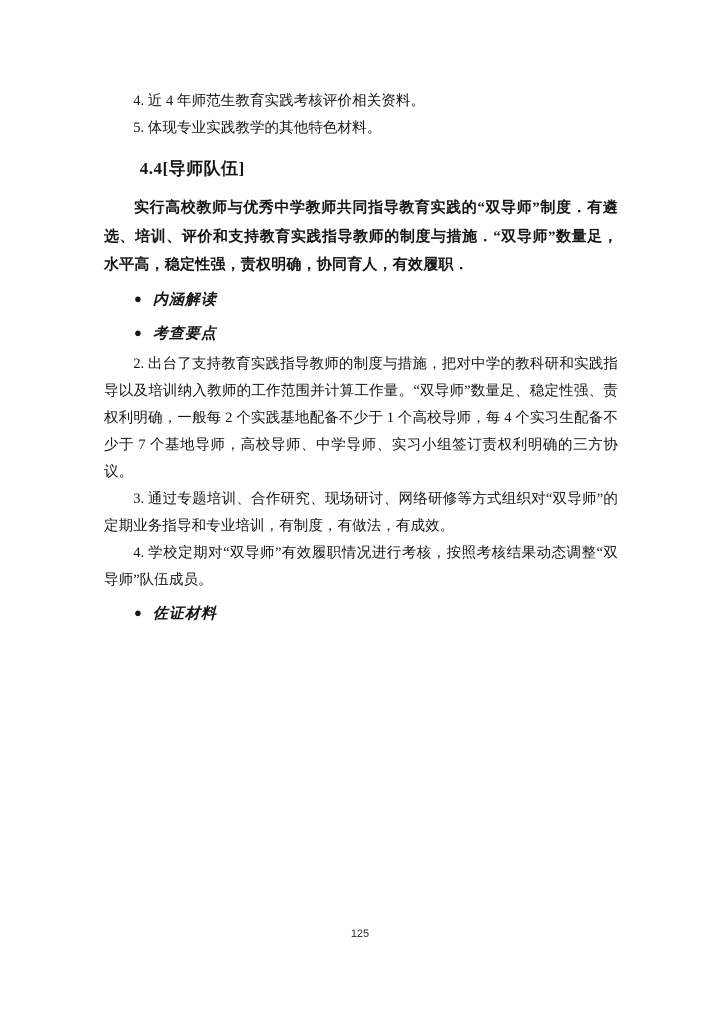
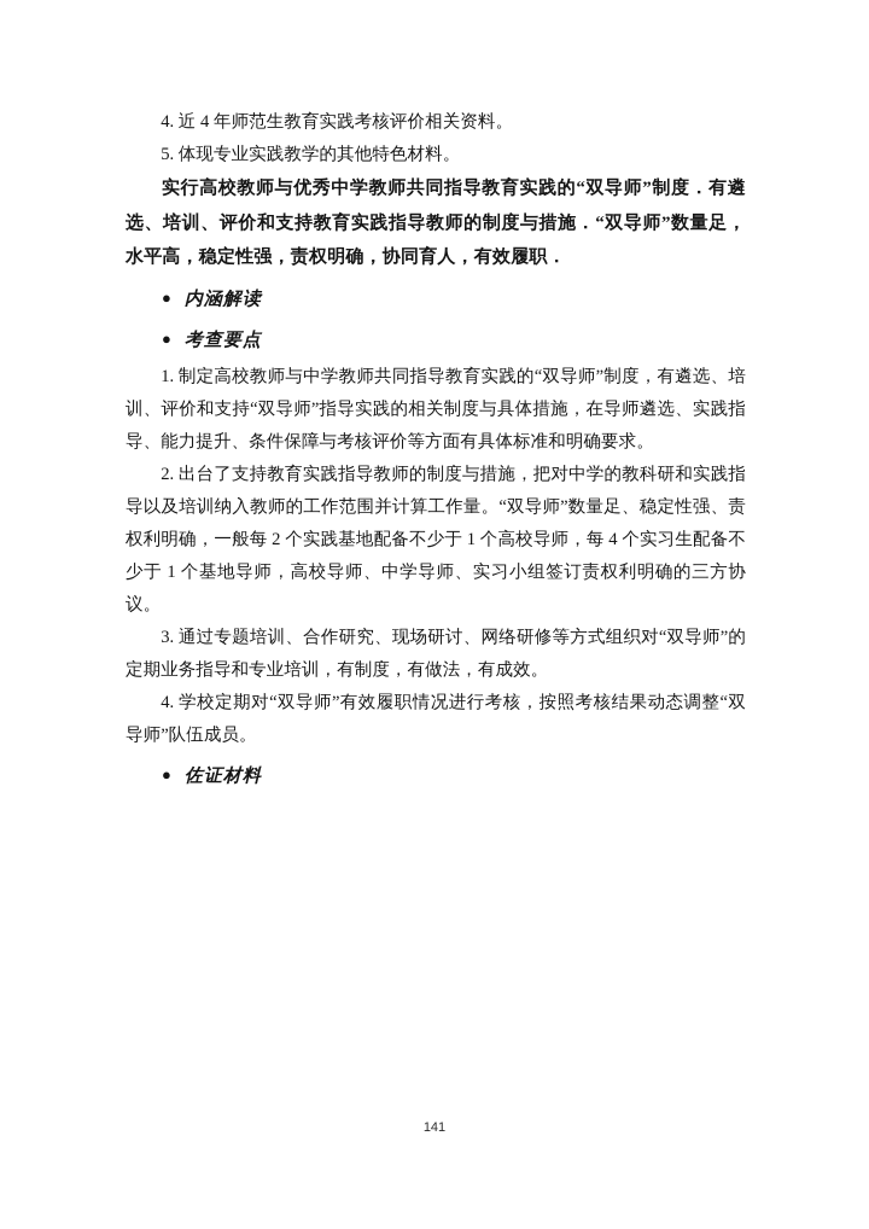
  4. 近 4 年师范生教育实践考核评价相关资料。
  5. 体现专业实践教学的其他特色材料。
- 4.4[导师队伍]
  实行高校教师与优秀中学教师共同指导教育实践的“双导师”制度．有遴选、培训、评价和支持教育实践指导教师的制度与措施．“双导师”数量足，水平高，稳定性强，责权明确，协同育人，有效履职．
  ● 内涵解读
  ● 考查要点
+ 1. 制定高校教师与中学教师共同指导教育实践的“双导师”制度，有遴选、培训、评价和支持“双导师”指导实践的相关制度与具体措施，在导师遴选、实践指导、能力提升、条件保障与考核评价等方面有具体标准和明确要求。
- 2. 出台了支持教育实践指导教师的制度与措施，把对中学的教科研和实践指导以及培训纳入教师的工作范围并计算工作量。“双导师”数量足、稳定性强、责权利明确，一般每 2 个实践基地配备不少于 1 个高校导师，每 4 个实习生配备不少于 7 个基地导师，高校导师、中学导师、实习小组签订责权利明确的三方协议。
+ 2. 出台了支持教育实践指导教师的制度与措施，把对中学的教科研和实践指导以及培训纳入教师的工作范围并计算工作量。“双导师”数量足、稳定性强、责权利明确，一般每 2 个实践基地配备不少于 1 个高校导师，每 4 个实习生配备不少于 1 个基地导师，高校导师、中学导师、实习小组签订责权利明确的三方协议。
  3. 通过专题培训、合作研究、现场研讨、网络研修等方式组织对“双导师”的定期业务指导和专业培训，有制度，有做法，有成效。
  4. 学校定期对“双导师”有效履职情况进行考核，按照考核结果动态调整“双导师”队伍成员。
  ● 佐证材料
- 125
+ 141
